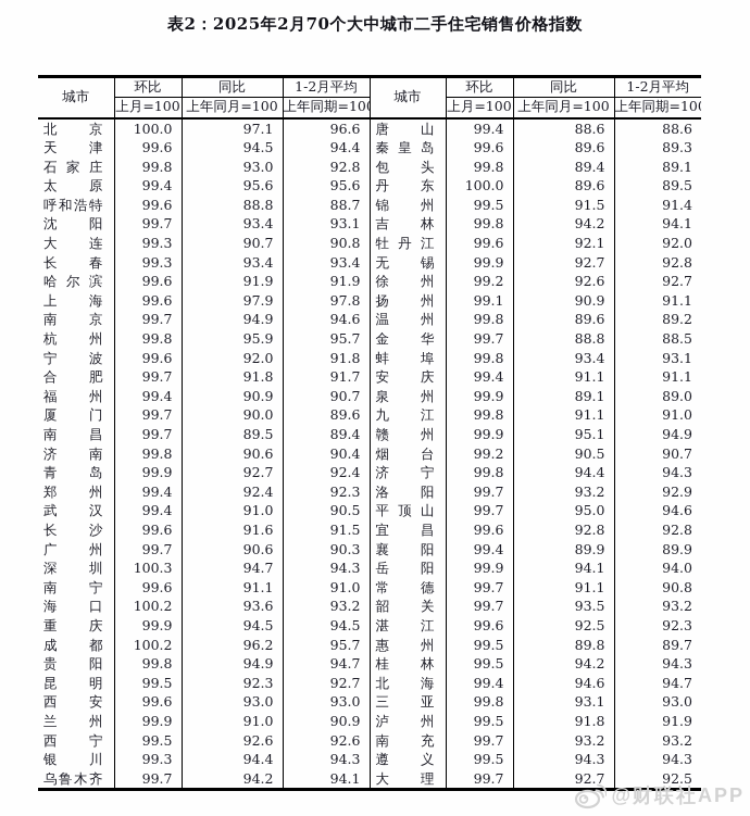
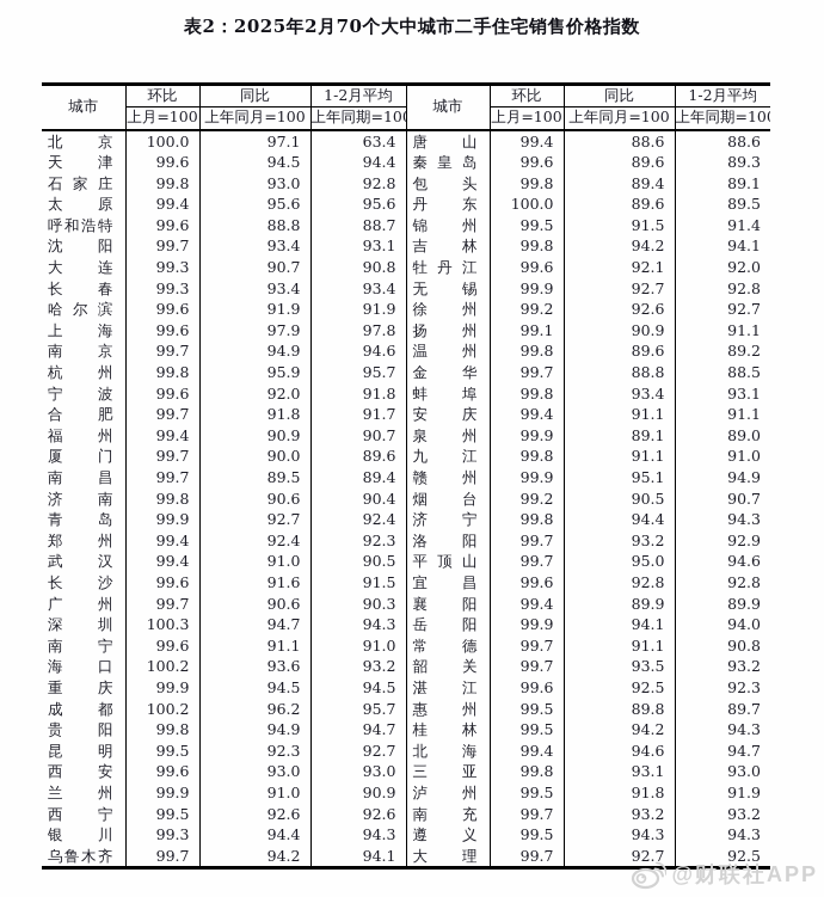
  表2：2025年2月70个大中城市二手住宅销售价格指数
  城市	环比	同比	1-2月平均	城市	环比	同比	1-2月平均
  上月=100	上年同月=100	上年同期=10	上月=100	上年同月=100	上年同期=10
- 北 京	100.0	97.1	96.6	唐 山	99.4	88.6	88.6
+ 北 京	100.0	97.1	63.4	唐 山	99.4	88.6	88.6
  天 津	99.6	94.5	94.4	秦 皇 岛	99.6	89.6	89.3
  石 家 庄	99.8	93.0	92.8	包 头	99.8	89.4	89.1
  太 原	99.4	95.6	95.6	丹 东	100.0	89.6	89.5
  呼和浩特	99.6	88.8	88.7	锦 州	99.5	91.5	91.4
  沈 阳	99.7	93.4	93.1	吉 林	99.8	94.2	94.1
  大 连	99.3	90.7	90.8	牡 丹 江	99.6	92.1	92.0
  长 春	99.3	93.4	93.4	无 锡	99.9	92.7	92.8
  哈 尔 滨	99.6	91.9	91.9	徐 州	99.2	92.6	92.7
  上 海	99.6	97.9	97.8	扬 州	99.1	90.9	91.1
  南 京	99.7	94.9	94.6	温 州	99.8	89.6	89.2
  杭 州	99.8	95.9	95.7	金 华	99.7	88.8	88.5
  宁 波	99.6	92.0	91.8	蚌 埠	99.8	93.4	93.1
  合 肥	99.7	91.8	91.7	安 庆	99.4	91.1	91.1
  福 州	99.4	90.9	90.7	泉 州	99.9	89.1	89.0
  厦 门	99.7	90.0	89.6	九 江	99.8	91.1	91.0
  南 昌	99.7	89.5	89.4	赣 州	99.9	95.1	94.9
  济 南	99.8	90.6	90.4	烟 台	99.2	90.5	90.7
  青 岛	99.9	92.7	92.4	济 宁	99.8	94.4	94.3
  郑 州	99.4	92.4	92.3	洛 阳	99.7	93.2	92.9
  武 汉	99.4	91.0	90.5	平 顶 山	99.7	95.0	94.6
  长 沙	99.6	91.6	91.5	宜 昌	99.6	92.8	92.8
  广 州	99.7	90.6	90.3	襄 阳	99.4	89.9	89.9
  深 圳	100.3	94.7	94.3	岳 阳	99.9	94.1	94.0
  南 宁	99.6	91.1	91.0	常 德	99.7	91.1	90.8
  海 口	100.2	93.6	93.2	韶 关	99.7	93.5	93.2
  重 庆	99.9	94.5	94.5	湛 江	99.6	92.5	92.3
  成 都	100.2	96.2	95.7	惠 州	99.5	89.8	89.7
  贵 阳	99.8	94.9	94.7	桂 林	99.5	94.2	94.3
  昆 明	99.5	92.3	92.7	北 海	99.4	94.6	94.7
  西 安	99.6	93.0	93.0	三 亚	99.8	93.1	93.0
  兰 州	99.9	91.0	90.9	泸 州	99.5	91.8	91.9
  西 宁	99.5	92.6	92.6	南 充	99.7	93.2	93.2
  银 川	99.3	94.4	94.3	遵 义	99.5	94.3	94.3
  乌鲁木齐	99.7	94.2	94.1	大 理	99.7	92.7	92.5
  @财联社APP
